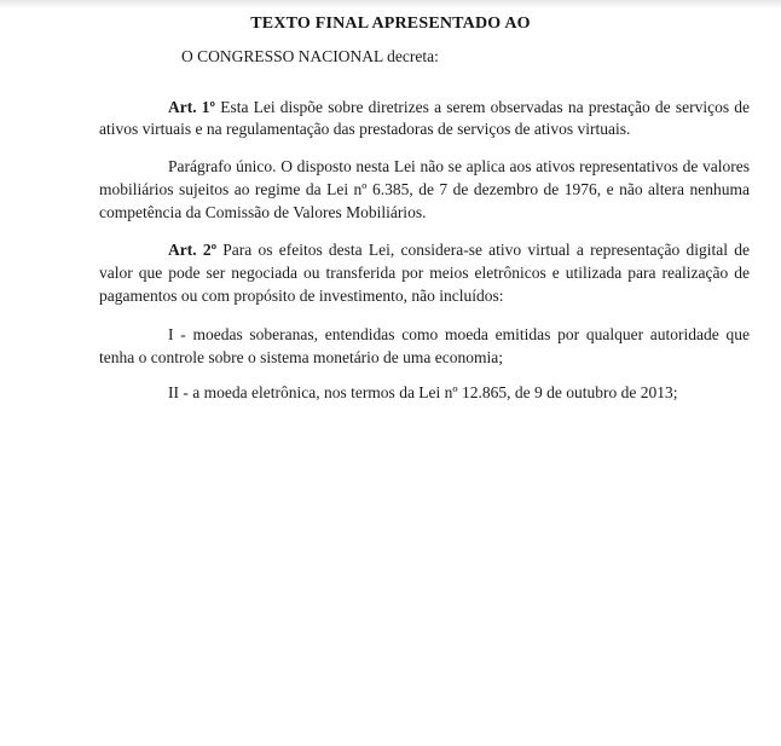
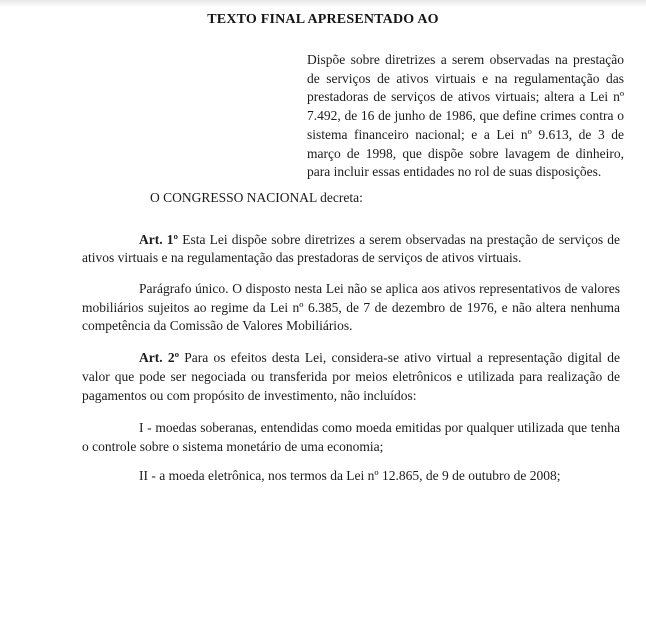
  TEXTO FINAL APRESENTADO AO
+ Dispõe sobre diretrizes a serem observadas na prestação de serviços de ativos virtuais e na regulamentação das prestadoras de serviços de ativos virtuais; altera a Lei nº 7.492, de 16 de junho de 1986, que define crimes contra o sistema financeiro nacional; e a Lei nº 9.613, de 3 de março de 1998, que dispõe sobre lavagem de dinheiro, para incluir essas entidades no rol de suas disposições.
  O CONGRESSO NACIONAL decreta:
  Art. 1º Esta Lei dispõe sobre diretrizes a serem observadas na prestação de serviços de ativos virtuais e na regulamentação das prestadoras de serviços de ativos virtuais.
  Parágrafo único. O disposto nesta Lei não se aplica aos ativos representativos de valores mobiliários sujeitos ao regime da Lei nº 6.385, de 7 de dezembro de 1976, e não altera nenhuma competência da Comissão de Valores Mobiliários.
  Art. 2º Para os efeitos desta Lei, considera-se ativo virtual a representação digital de valor que pode ser negociada ou transferida por meios eletrônicos e utilizada para realização de pagamentos ou com propósito de investimento, não incluídos:
- I - moedas soberanas, entendidas como moeda emitidas por qualquer autoridade que tenha o controle sobre o sistema monetário de uma economia;
+ I - moedas soberanas, entendidas como moeda emitidas por qualquer utilizada que tenha o controle sobre o sistema monetário de uma economia;
- II - a moeda eletrônica, nos termos da Lei nº 12.865, de 9 de outubro de 2013;
+ II - a moeda eletrônica, nos termos da Lei nº 12.865, de 9 de outubro de 2008;
